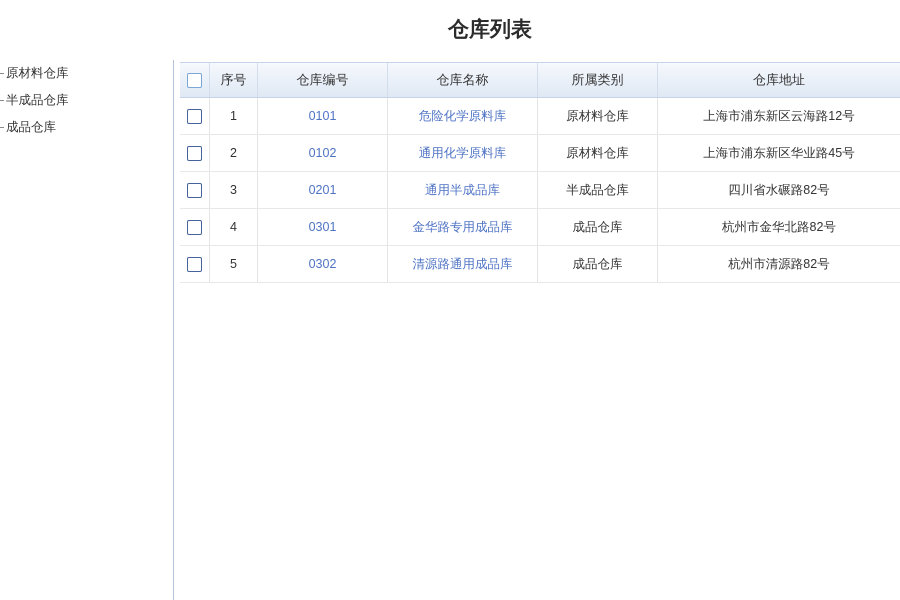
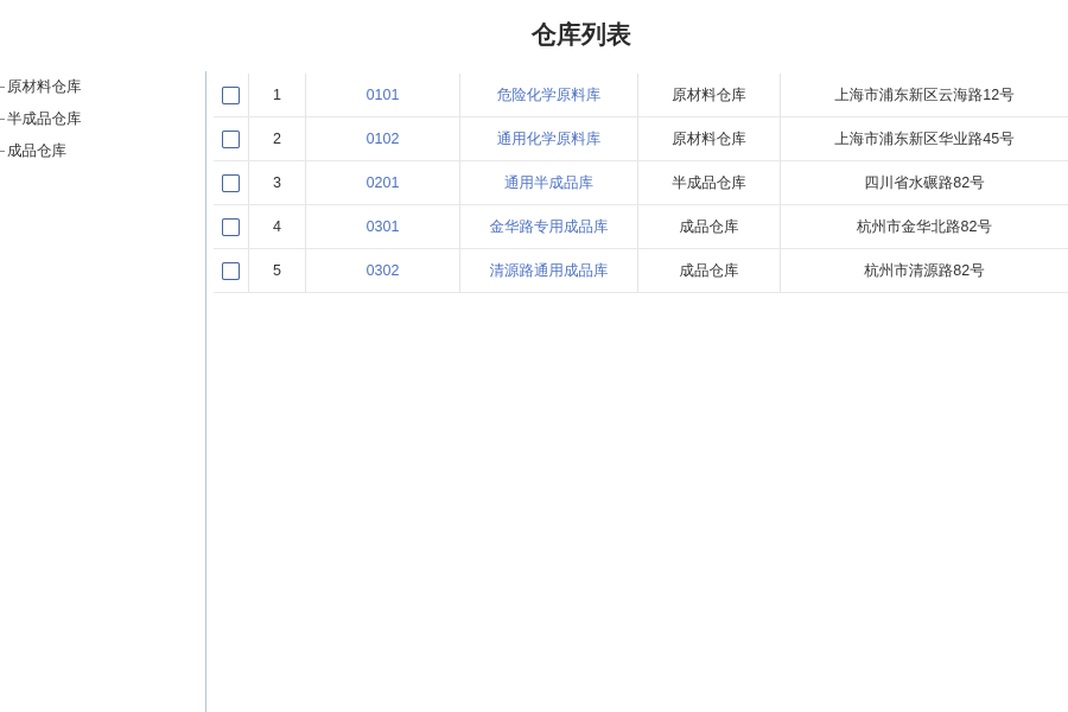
  仓库列表
  原材料仓库
  半成品仓库
  成品仓库
- 序号
- 仓库编号
- 仓库名称
- 所属类别
- 仓库地址
  1
  0101
  危险化学原料库
  原材料仓库
  上海市浦东新区云海路12号
  2
  0102
  通用化学原料库
  原材料仓库
  上海市浦东新区华业路45号
  3
  0201
  通用半成品库
  半成品仓库
  四川省水碾路82号
  4
  0301
  金华路专用成品库
  成品仓库
  杭州市金华北路82号
  5
  0302
  清源路通用成品库
  成品仓库
  杭州市清源路82号
